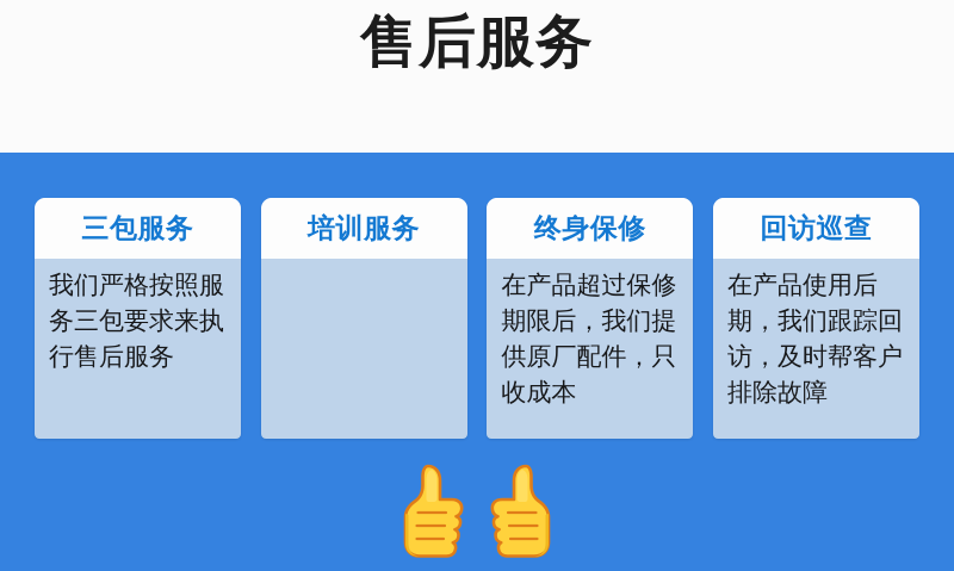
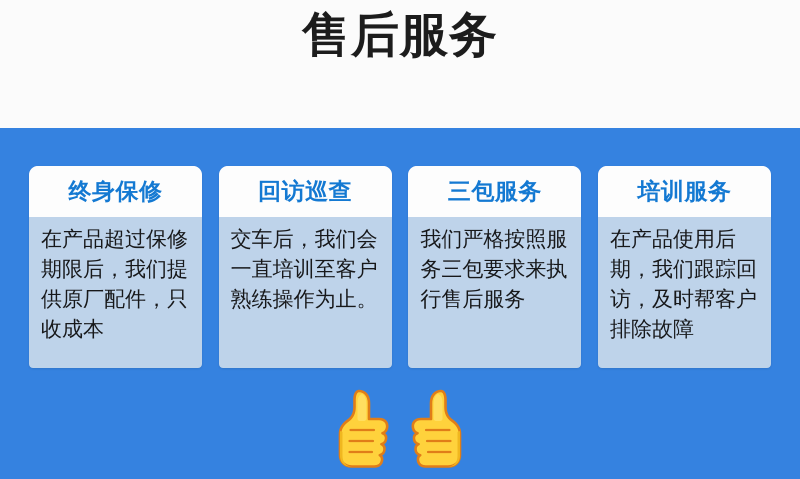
  售后服务
- 三包服务
+ 终身保修
- 我们严格按照服务三包要求来执行售后服务
+ 在产品超过保修期限后，我们提供原厂配件，只收成本
- 培训服务
+ 回访巡查
+ 交车后，我们会一直培训至客户熟练操作为止。
- 终身保修
+ 三包服务
- 在产品超过保修期限后，我们提供原厂配件，只收成本
+ 我们严格按照服务三包要求来执行售后服务
- 回访巡查
+ 培训服务
  在产品使用后期，我们跟踪回访，及时帮客户排除故障
